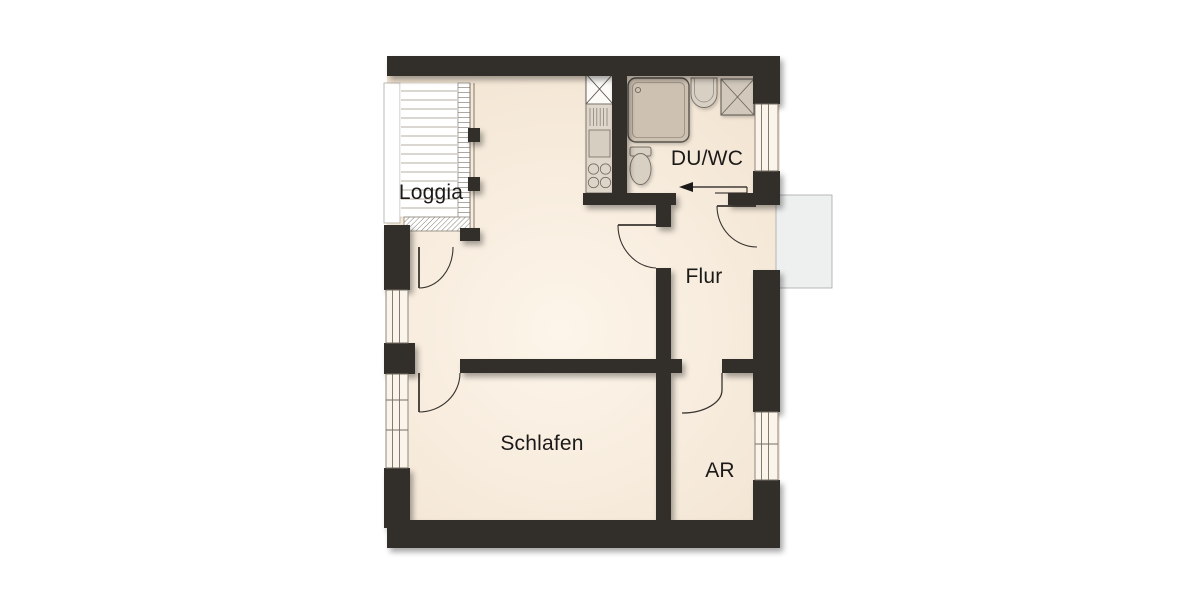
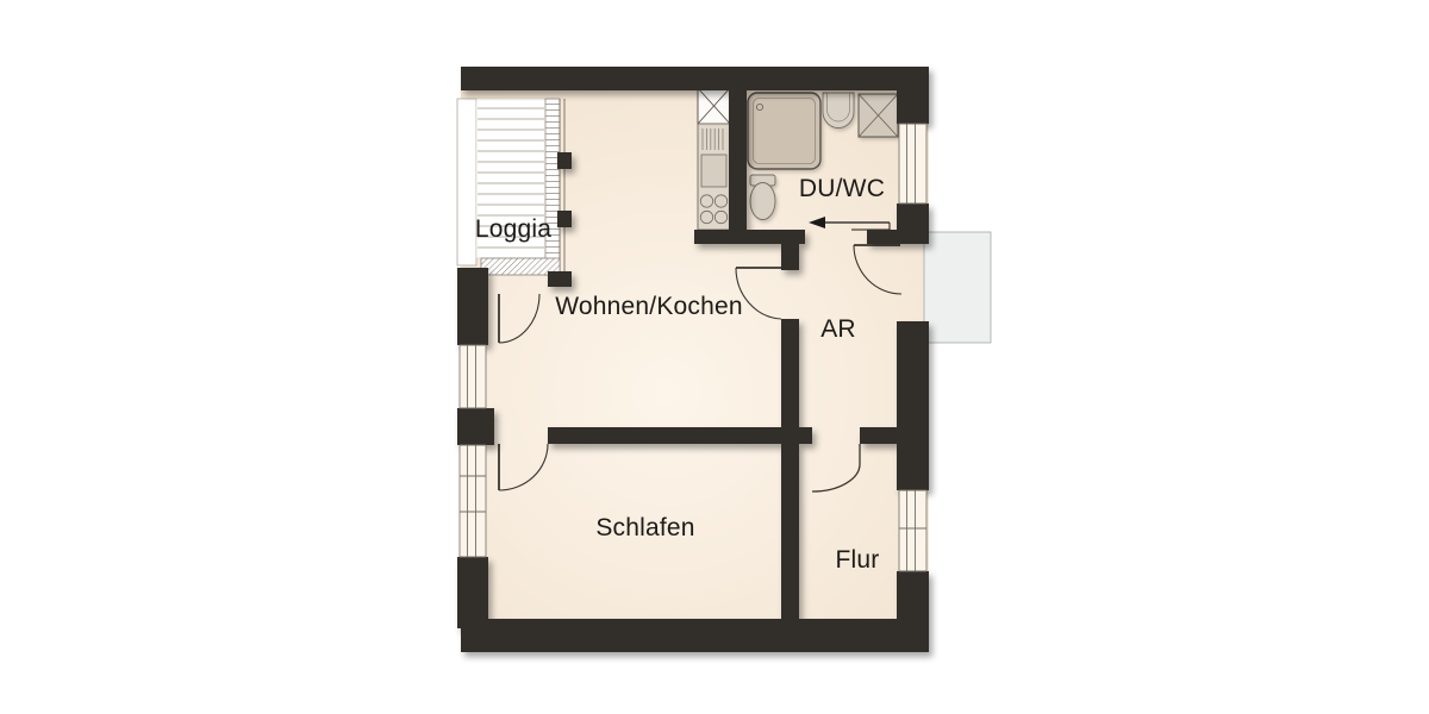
  Loggia
+ Wohnen/Kochen
  DU/WC
- Flur
+ AR
  Schlafen
- AR
+ Flur
